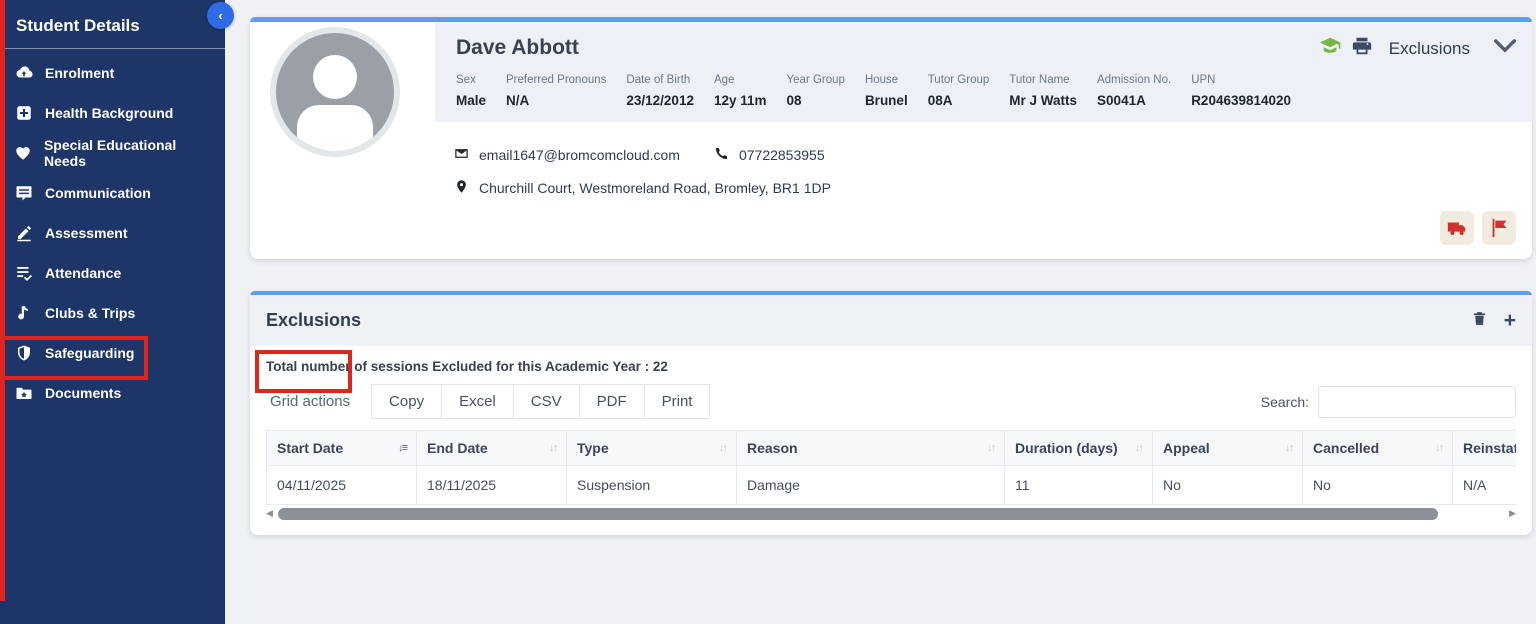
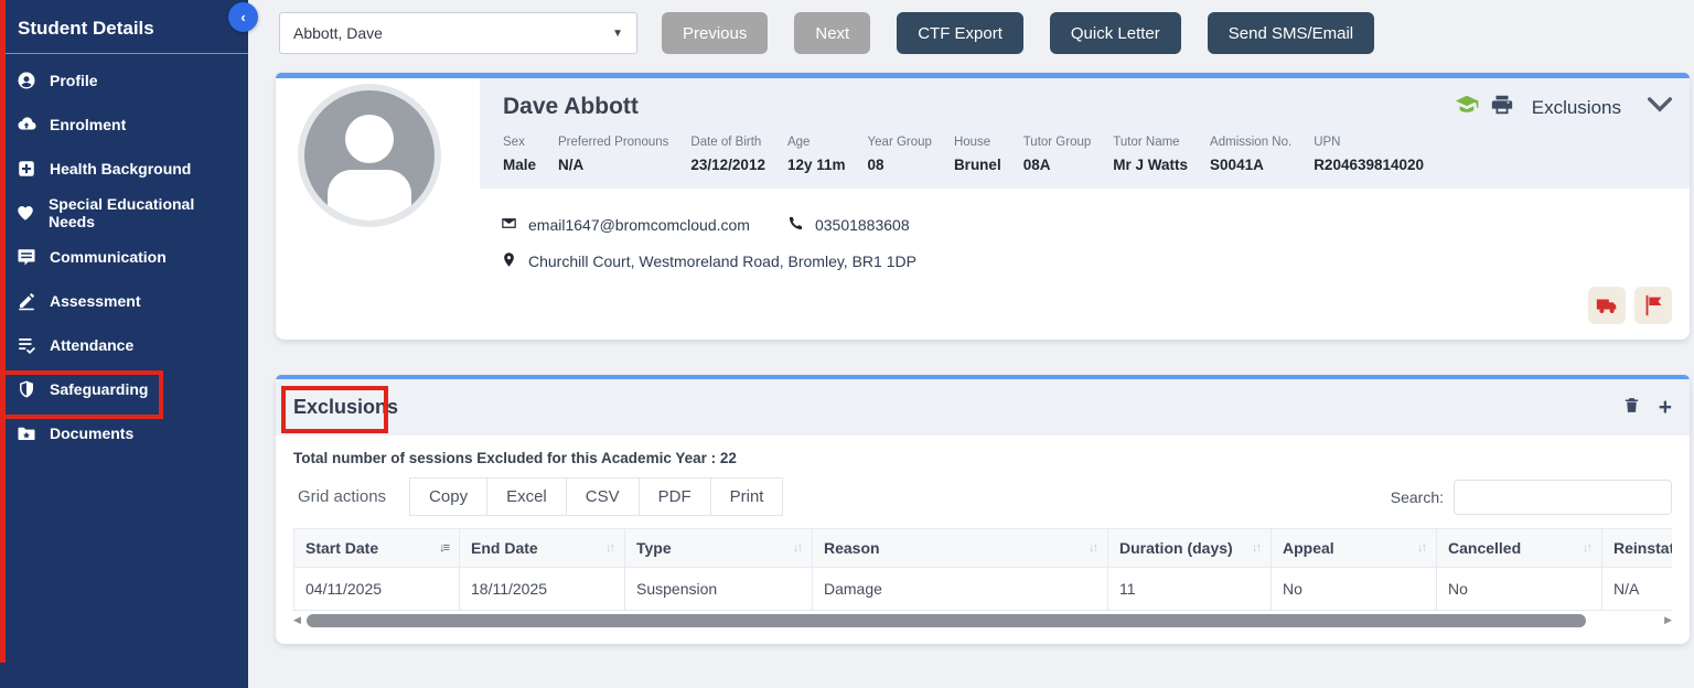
  Student Details
+ Profile
  Enrolment
  Health Background
  Special Educational Needs
  Communication
  Assessment
  Attendance
- Clubs & Trips
  Safeguarding
  Documents
  ‹
+ Abbott, Dave
+ ▼
+ Previous Next CTF Export Quick Letter Send SMS/Email
  Dave Abbott
  Sex
  Male
  Preferred Pronouns
  N/A
  Date of Birth
  23/12/2012
  Age
  12y 11m
  Year Group
  08
  House
  Brunel
  Tutor Group
  08A
  Tutor Name
  Mr J Watts
  Admission No.
  S0041A
  UPN
  R204639814020
  Exclusions
  email1647@bromcomcloud.com
- 07722853955
+ 03501883608
  Churchill Court, Westmoreland Road, Bromley, BR1 1DP
  Exclusions
  +
  Total number of sessions Excluded for this Academic Year : 22
  Grid actions
  Copy
  Excel
  CSV
  PDF
  Print
  Search:
  Start Date ↓≡	End Date ↓↑	Type ↓↑	Reason ↓↑	Duration (days) ↓↑	Appeal ↓↑	Cancelled ↓↑	Reinstat
  04/11/2025	18/11/2025	Suspension	Damage	11	No	No	N/A
  ◀
  ▶
